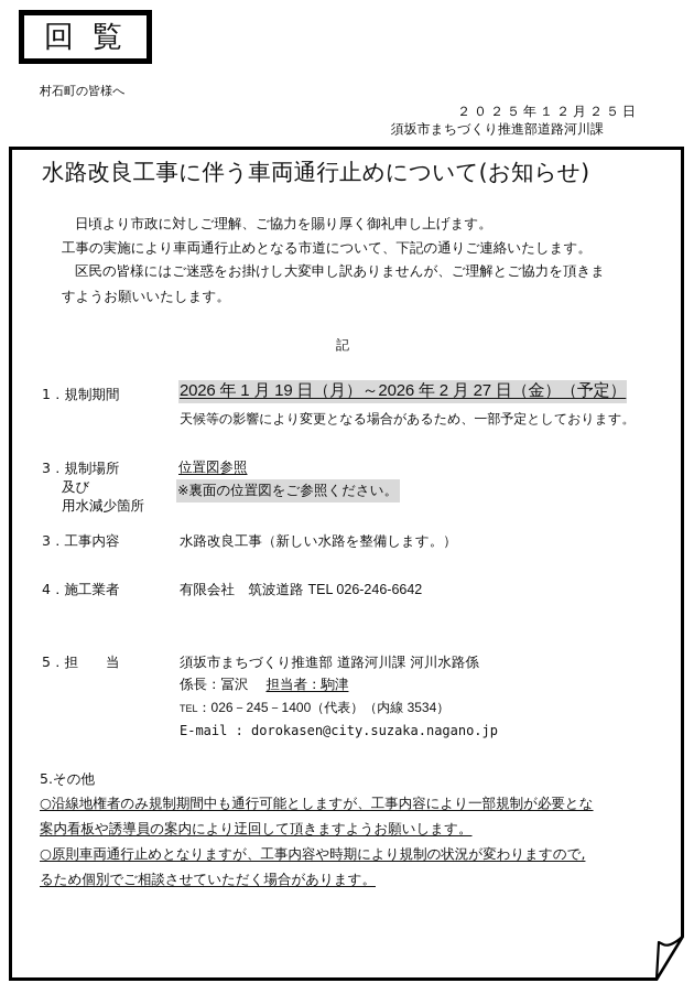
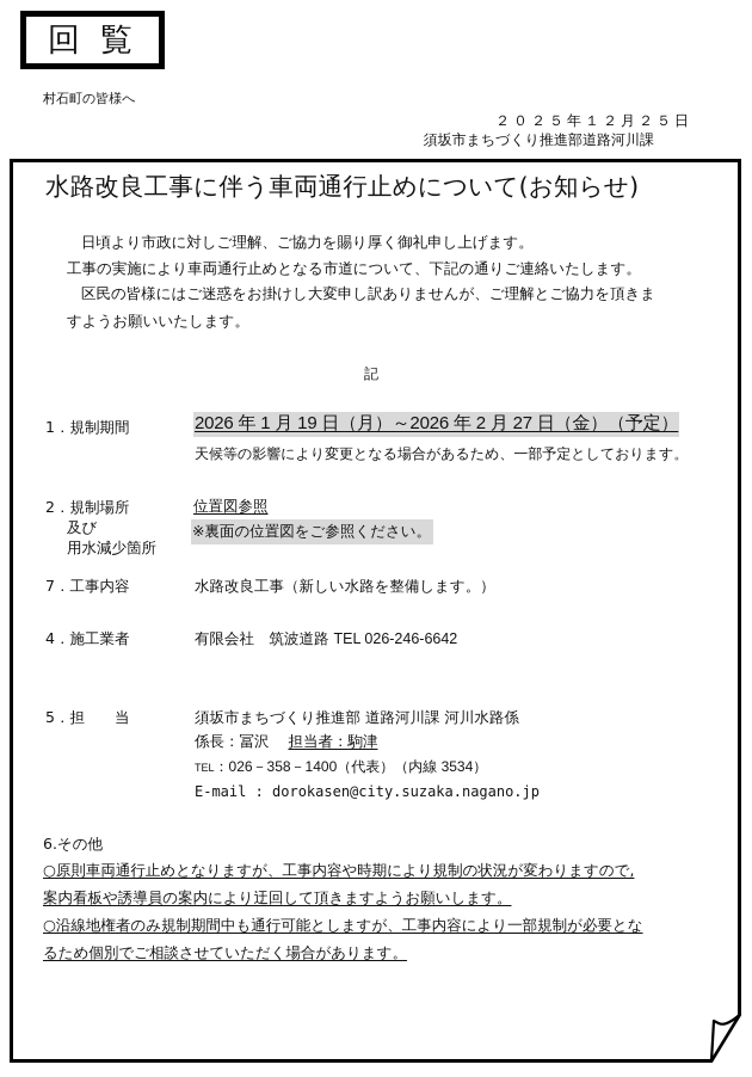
  回
  覧
  村石町の皆様へ
  ２０２５年１２月２５日
  須坂市まちづくり推進部道路河川課
  水路改良工事に伴う車両通行止めについて(お知らせ)
  日頃より市政に対しご理解、ご協力を賜り厚く御礼申し上げます。
  工事の実施により車両通行止めとなる市道について、下記の通りご連絡いたします。
  区民の皆様にはご迷惑をお掛けし大変申し訳ありませんが、ご理解とご協力を頂きま
  すようお願いいたします。
  記
  1．規制期間
  2026 年 1 月 19 日（月）～2026 年 2 月 27 日（金）（予定）
  天候等の影響により変更となる場合があるため、一部予定としております。
- 3．規制場所
+ 2．規制場所
  及び
  用水減少箇所
  位置図参照
  ※裏面の位置図をご参照ください。
- 3．工事内容
+ 7．工事内容
  水路改良工事（新しい水路を整備します。）
  4．施工業者
  有限会社 筑波道路 TEL 026-246-6642
  5．担 当
  須坂市まちづくり推進部 道路河川課 河川水路係
  係長：冨沢 担当者：駒津
- TEL：026－245－1400（代表）（内線 3534）
+ TEL：026－358－1400（代表）（内線 3534）
  E-mail : dorokasen@city.suzaka.nagano.jp
- 5.その他
+ 6.その他
- ○沿線地権者のみ規制期間中も通行可能としますが、工事内容により一部規制が必要とな
+ ○原則車両通行止めとなりますが、工事内容や時期により規制の状況が変わりますので,
  案内看板や誘導員の案内により迂回して頂きますようお願いします。
- ○原則車両通行止めとなりますが、工事内容や時期により規制の状況が変わりますので,
+ ○沿線地権者のみ規制期間中も通行可能としますが、工事内容により一部規制が必要とな
  るため個別でご相談させていただく場合があります。
